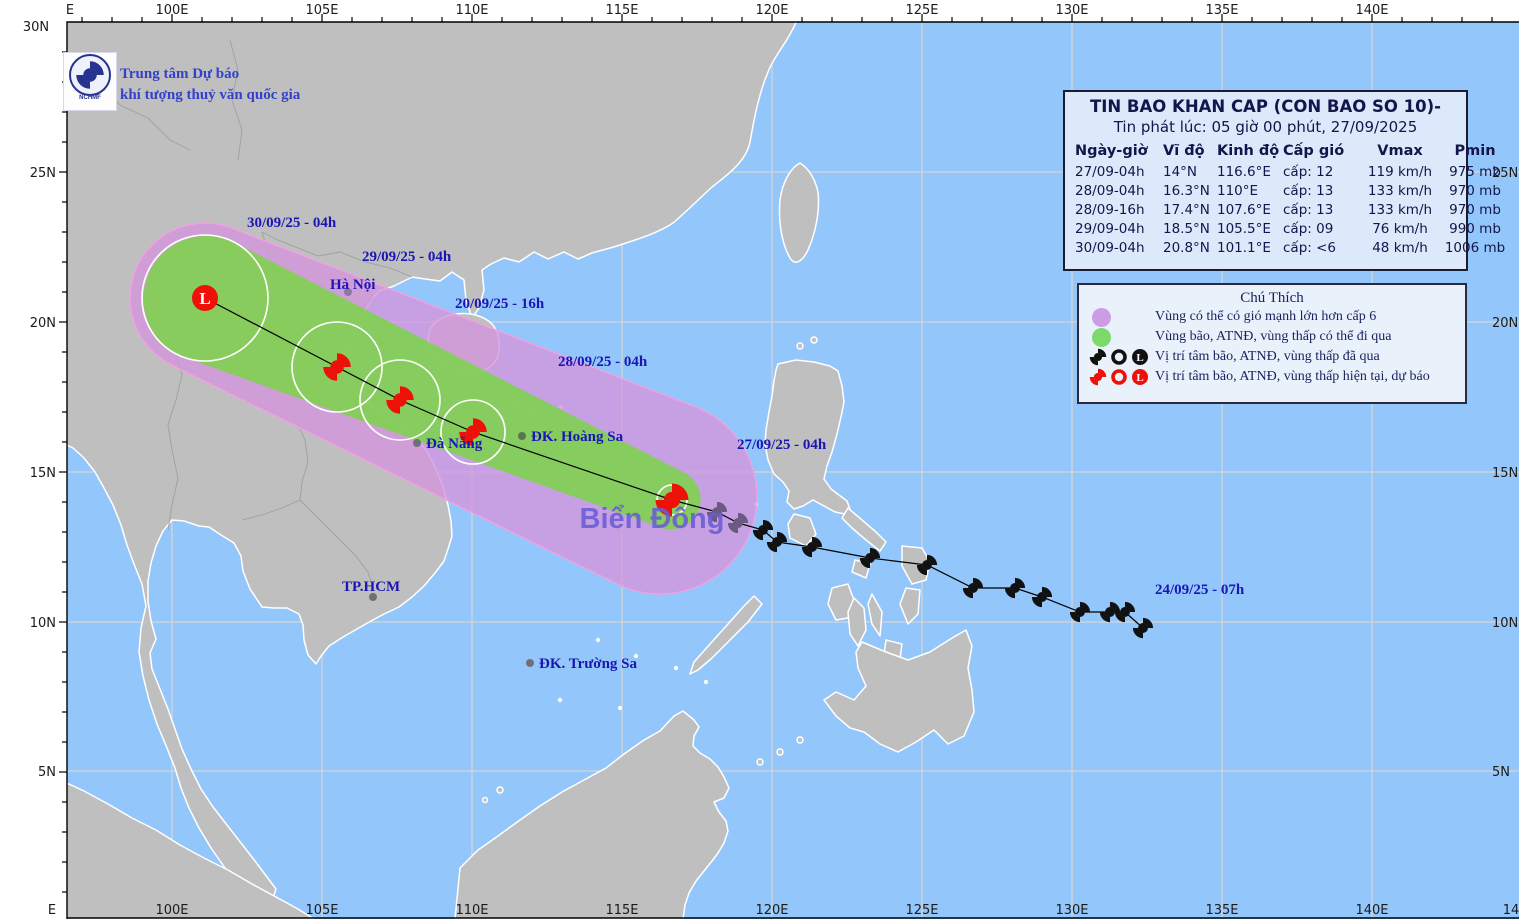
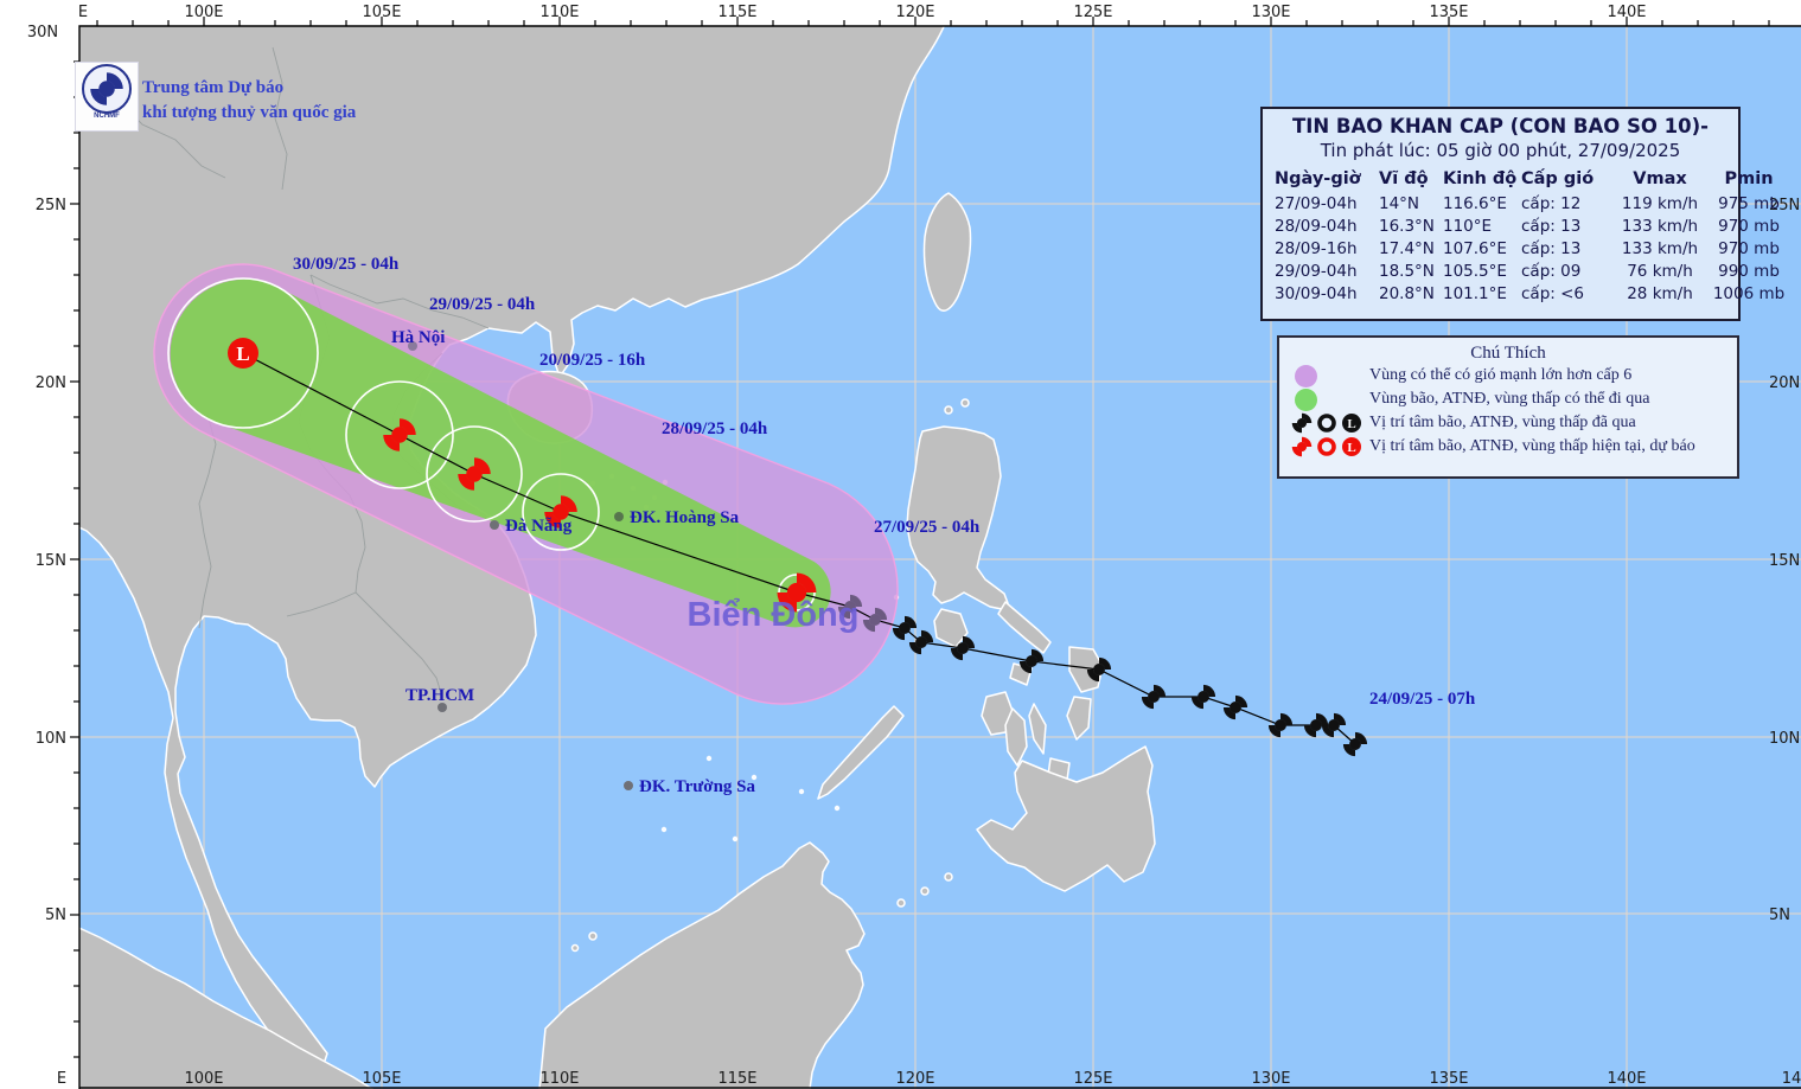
  L
  30/09/25 - 04h
  29/09/25 - 04h
  20/09/25 - 16h
  28/09/25 - 04h
  27/09/25 - 04h
  24/09/25 - 07h
  Hà Nội
  Đà Nẵng
  ĐK. Hoàng Sa
  TP.HCM
  ĐK. Trường Sa
  Biển Đông
  100E
  100E
  105E
  105E
  110E
  110E
  115E
  115E
  120E
  120E
  125E
  125E
  130E
  130E
  135E
  135E
  140E
  140E
  25N
  25N
  20N
  20N
  15N
  15N
  10N
  10N
  5N
  5N
  E
  30N
  E
  14
  Trung tâm Dự báo
  khí tượng thuỷ văn quốc gia
  TIN BAO KHAN CAP (CON BAO SO 10)-
  Tin phát lúc: 05 giờ 00 phút, 27/09/2025
  Ngày-giờ
  Vĩ độ
  Kinh độ
  Cấp gió
  Vmax
  Pmin
  27/09-04h
  14°N
  116.6°E
  cấp: 12
  119 km/h
  975 mb
  28/09-04h
  16.3°N
  110°E
  cấp: 13
  133 km/h
  970 mb
  28/09-16h
  17.4°N
  107.6°E
  cấp: 13
  133 km/h
  970 mb
  29/09-04h
  18.5°N
  105.5°E
  cấp: 09
  76 km/h
  990 mb
  30/09-04h
  20.8°N
  101.1°E
  cấp: <6
- 48 km/h
+ 28 km/h
  1006 mb
  Chú Thích
  Vùng có thể có gió mạnh lớn hơn cấp 6
  Vùng bão, ATNĐ, vùng thấp có thể đi qua
  L
  Vị trí tâm bão, ATNĐ, vùng thấp đã qua
  L
  Vị trí tâm bão, ATNĐ, vùng thấp hiện tại, dự báo
